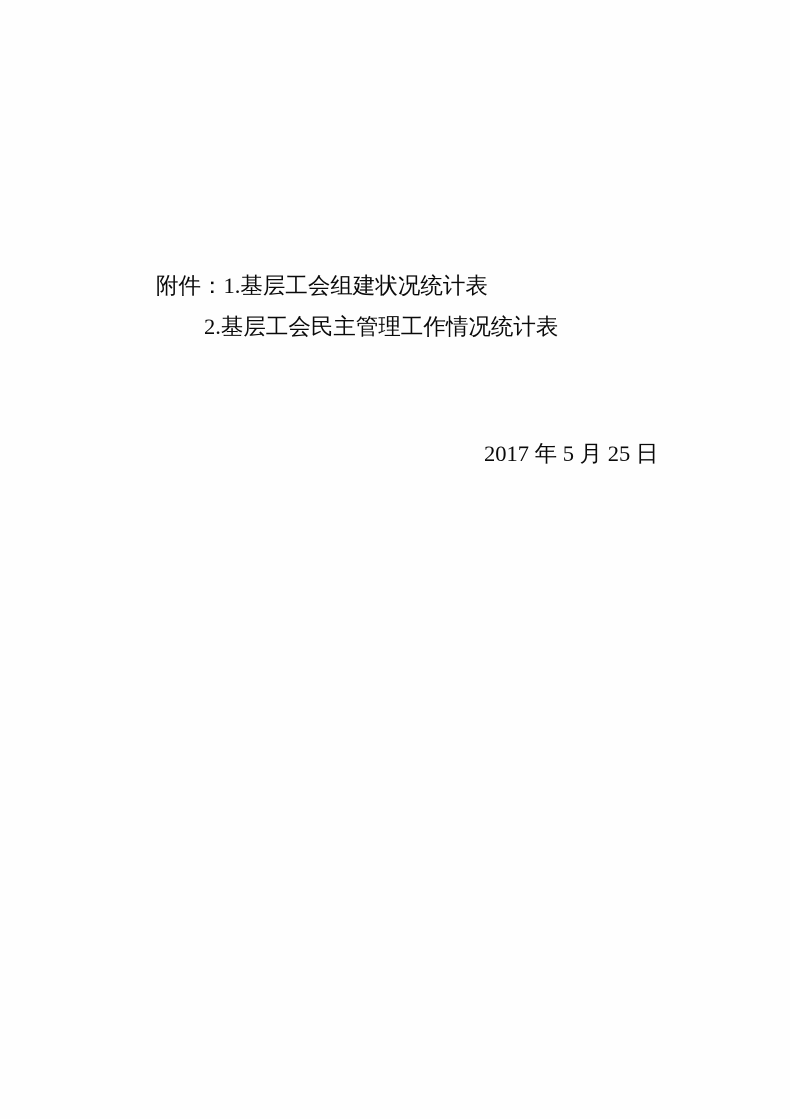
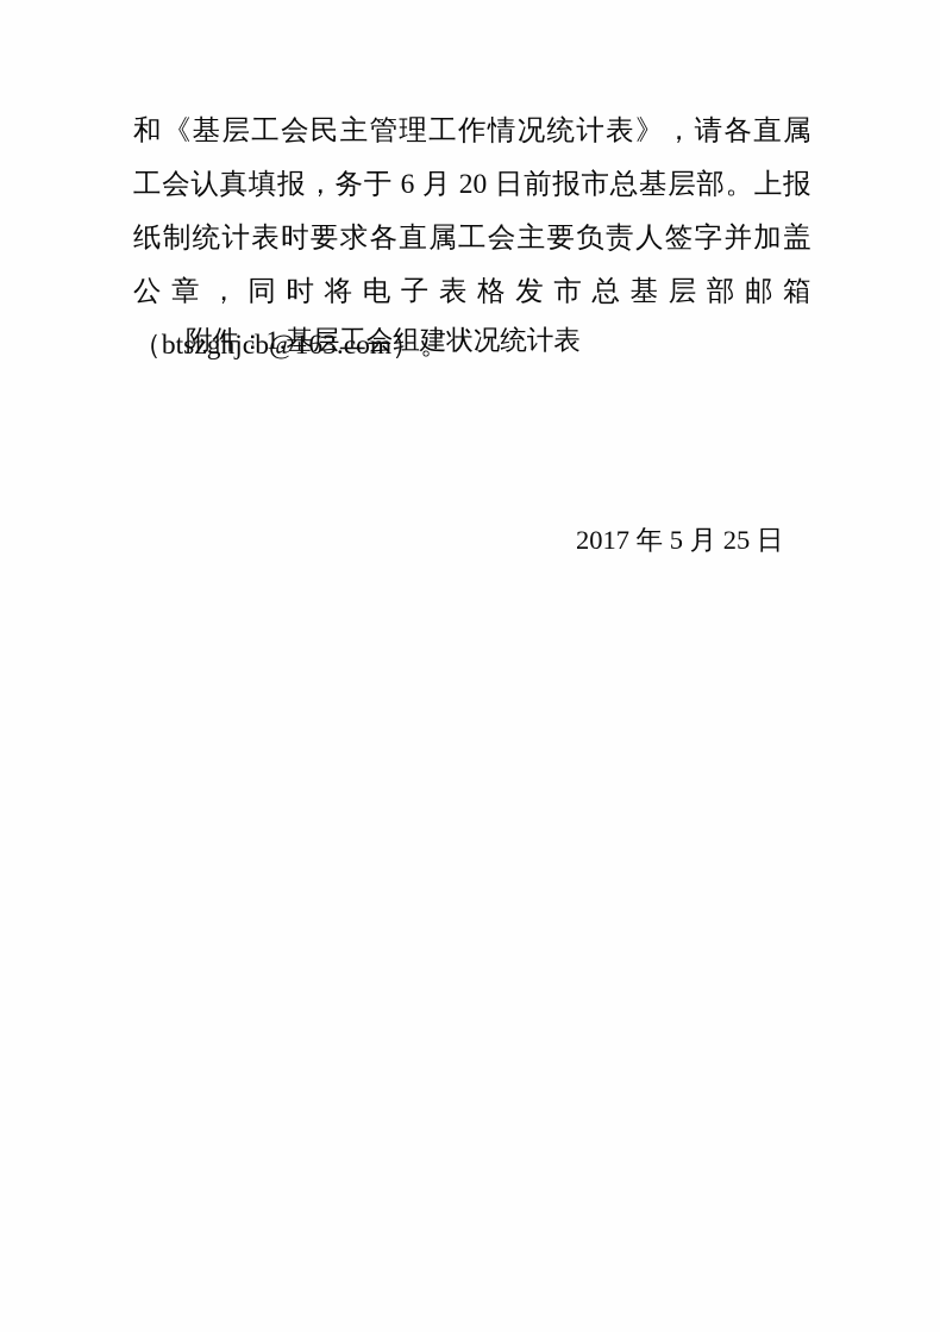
+ 和《基层工会民主管理工作情况统计表》，请各直属工会认真填报，务于 6 月 20 日前报市总基层部。上报纸制统计表时要求各直属工会主要负责人签字并加盖公章，同时将电子表格发市总基层部邮箱（btszghjcb@163.com）。
  附件：1.基层工会组建状况统计表
- 2.基层工会民主管理工作情况统计表
  2017 年 5 月 25 日
